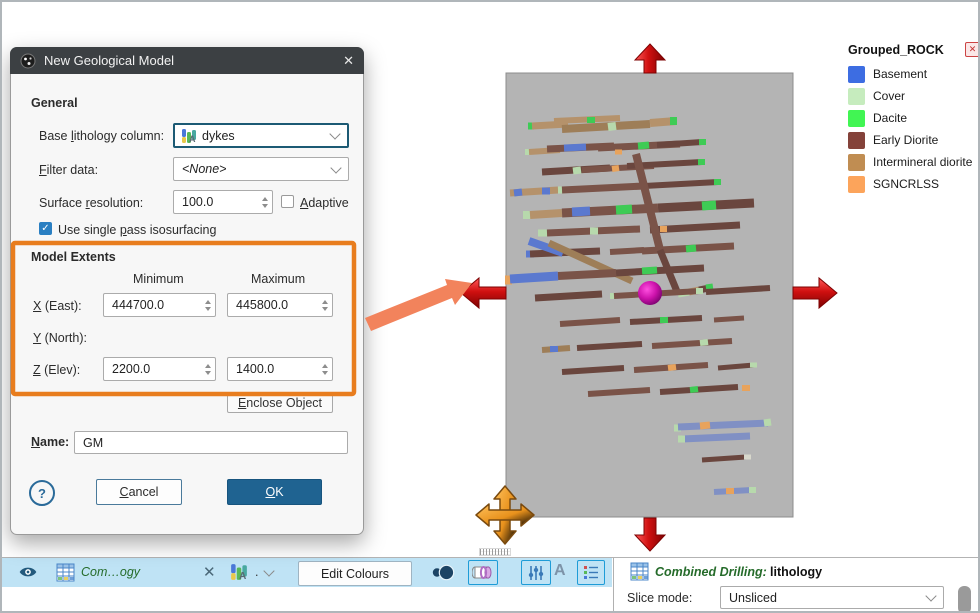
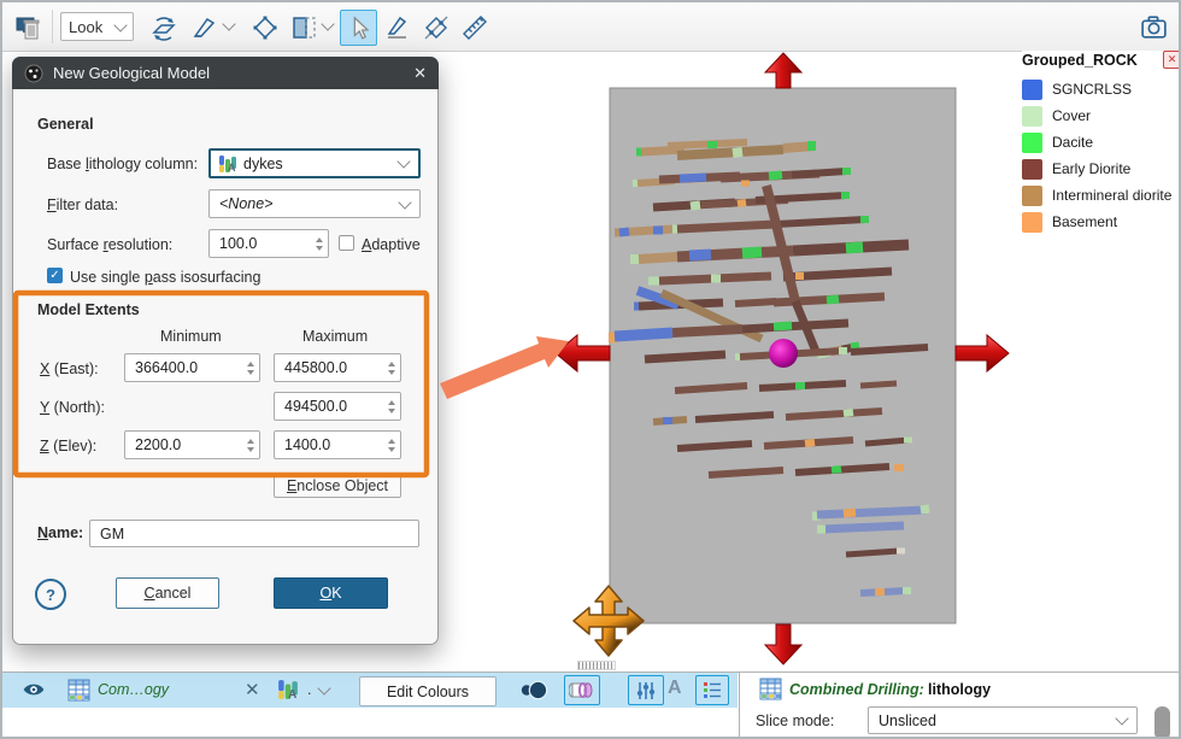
+ Look
  Grouped_ROCK
  ✕
- Basement
+ SGNCRLSS
  Cover
  Dacite
  Early Diorite
  Intermineral diorite
- SGNCRLSS
+ Basement
  New Geological Model
  ✕
  General
  Base lithology column:
  A
  dykes
  Filter data:
  <None>
  Surface resolution:
  100.0
  Adaptive
  ✓
  Use single pass isosurfacing
  Model Extents
  Minimum
  Maximum
  X (East):
- 444700.0
+ 366400.0
  445800.0
  Y (North):
+ 494500.0
  Z (Elev):
  2200.0
  1400.0
  E
  nclose Object
  Name:
  GM
  ?
  C
  ancel
  O
  K
  Com…ogy
  ✕
  A
  .
  Edit Colours
  A
  Combined Drilling:
  lithology
  Slice mode:
  Unsliced
